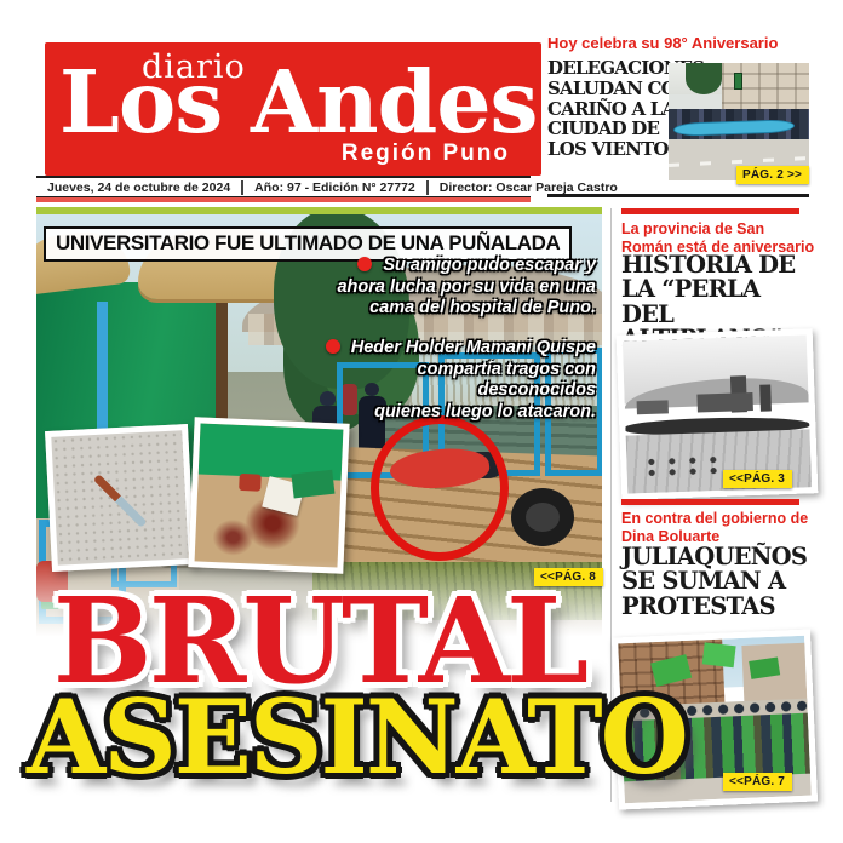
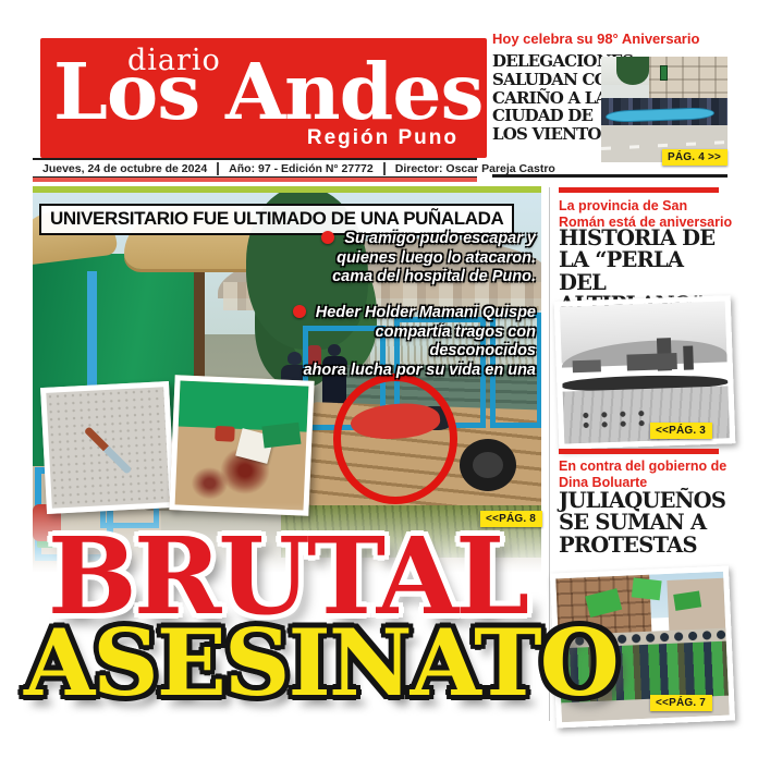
  diario
  Los Andes
  Región Puno
  Jueves, 24 de octubre de 2024
  Año: 97 - Edición N° 27772
  Director: Oscar Pareja Castro
  Hoy celebra su 98° Aniversario
  DELEGACIO SALUDAN C CARIÑO A L CIUDAD DE LOS VIENTO
- PÁG. 2 >>
+ PÁG. 4 >>
  UNIVERSITARIO FUE ULTIMADO DE UNA PUÑALADA
  Su amigo pudo escapar y
- ahora lucha por su vida en una
+ quienes luego lo atacaron.
  cama del hospital de Puno.
  Heder Holder Mamani Quispe
  compartía tragos con desconocidos
- quienes luego lo atacaron.
+ ahora lucha por su vida en una
  <<PÁG. 8
  BRUTAL
  ASESINATO
  La provincia de San Román está de aniversario
  HISTORIA DE LA “PERLA DEL AL
  <<PÁG. 3
  En contra del gobierno de Dina Boluarte
  JULIAQUEÑOS SE SUMAN A PROTESTAS
  <<PÁG. 7
